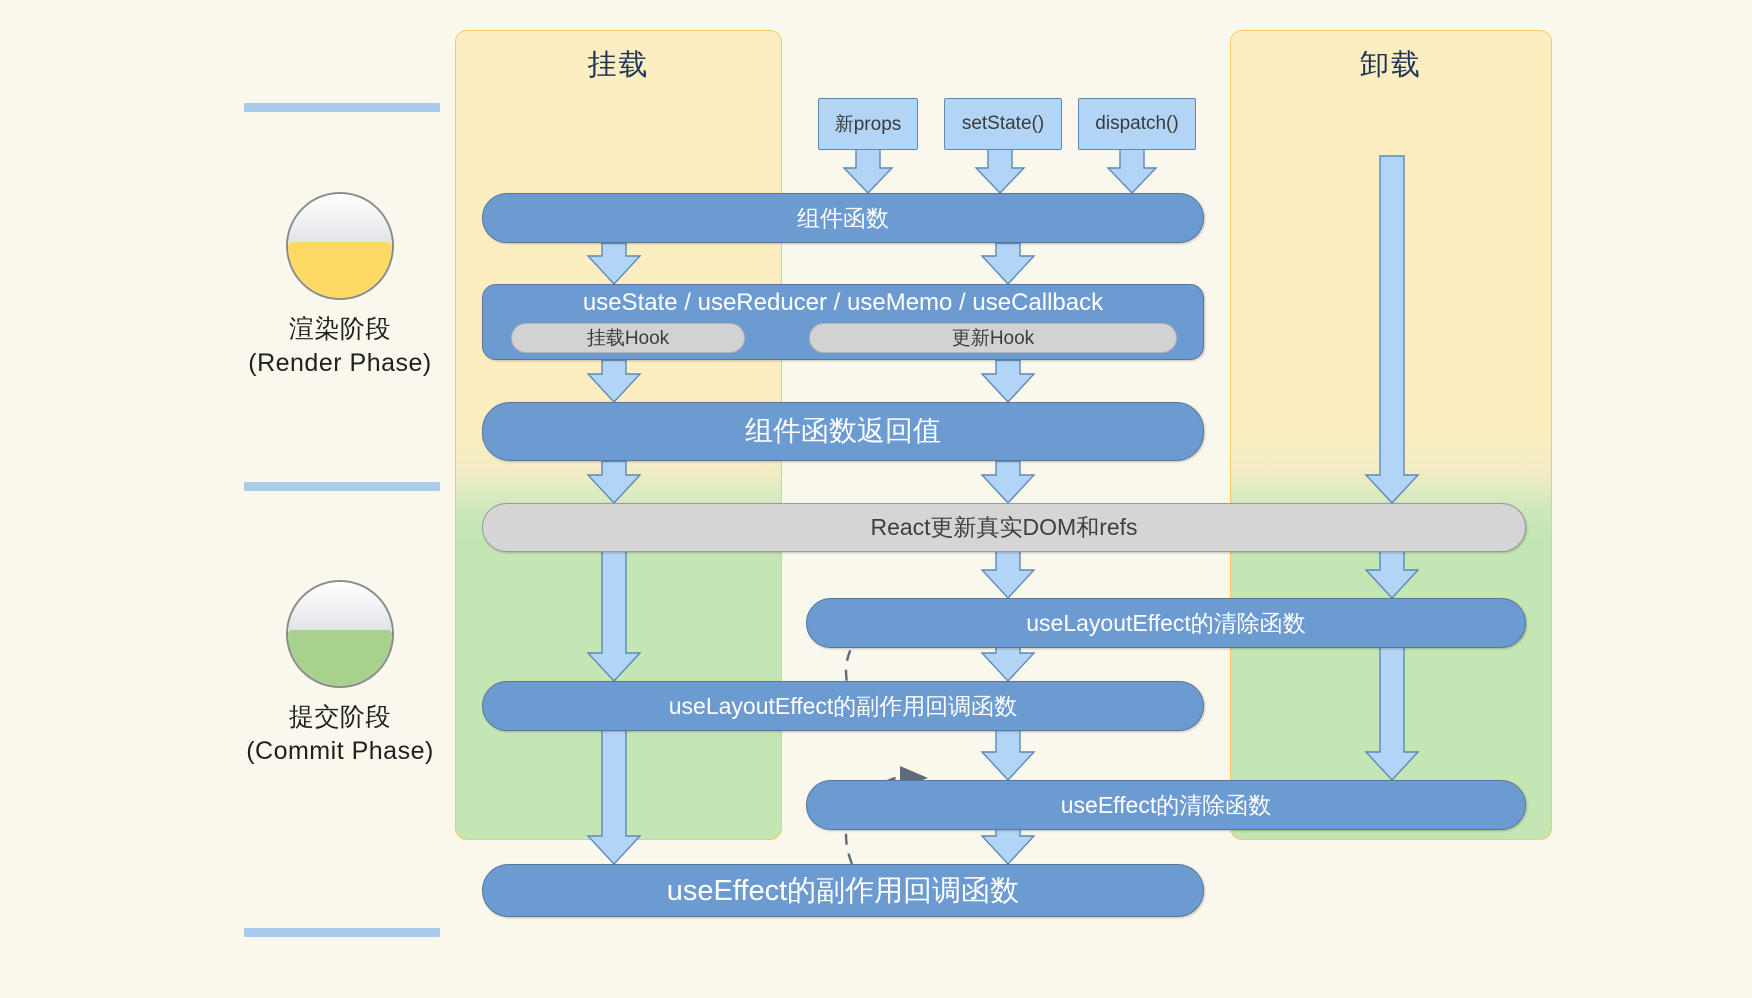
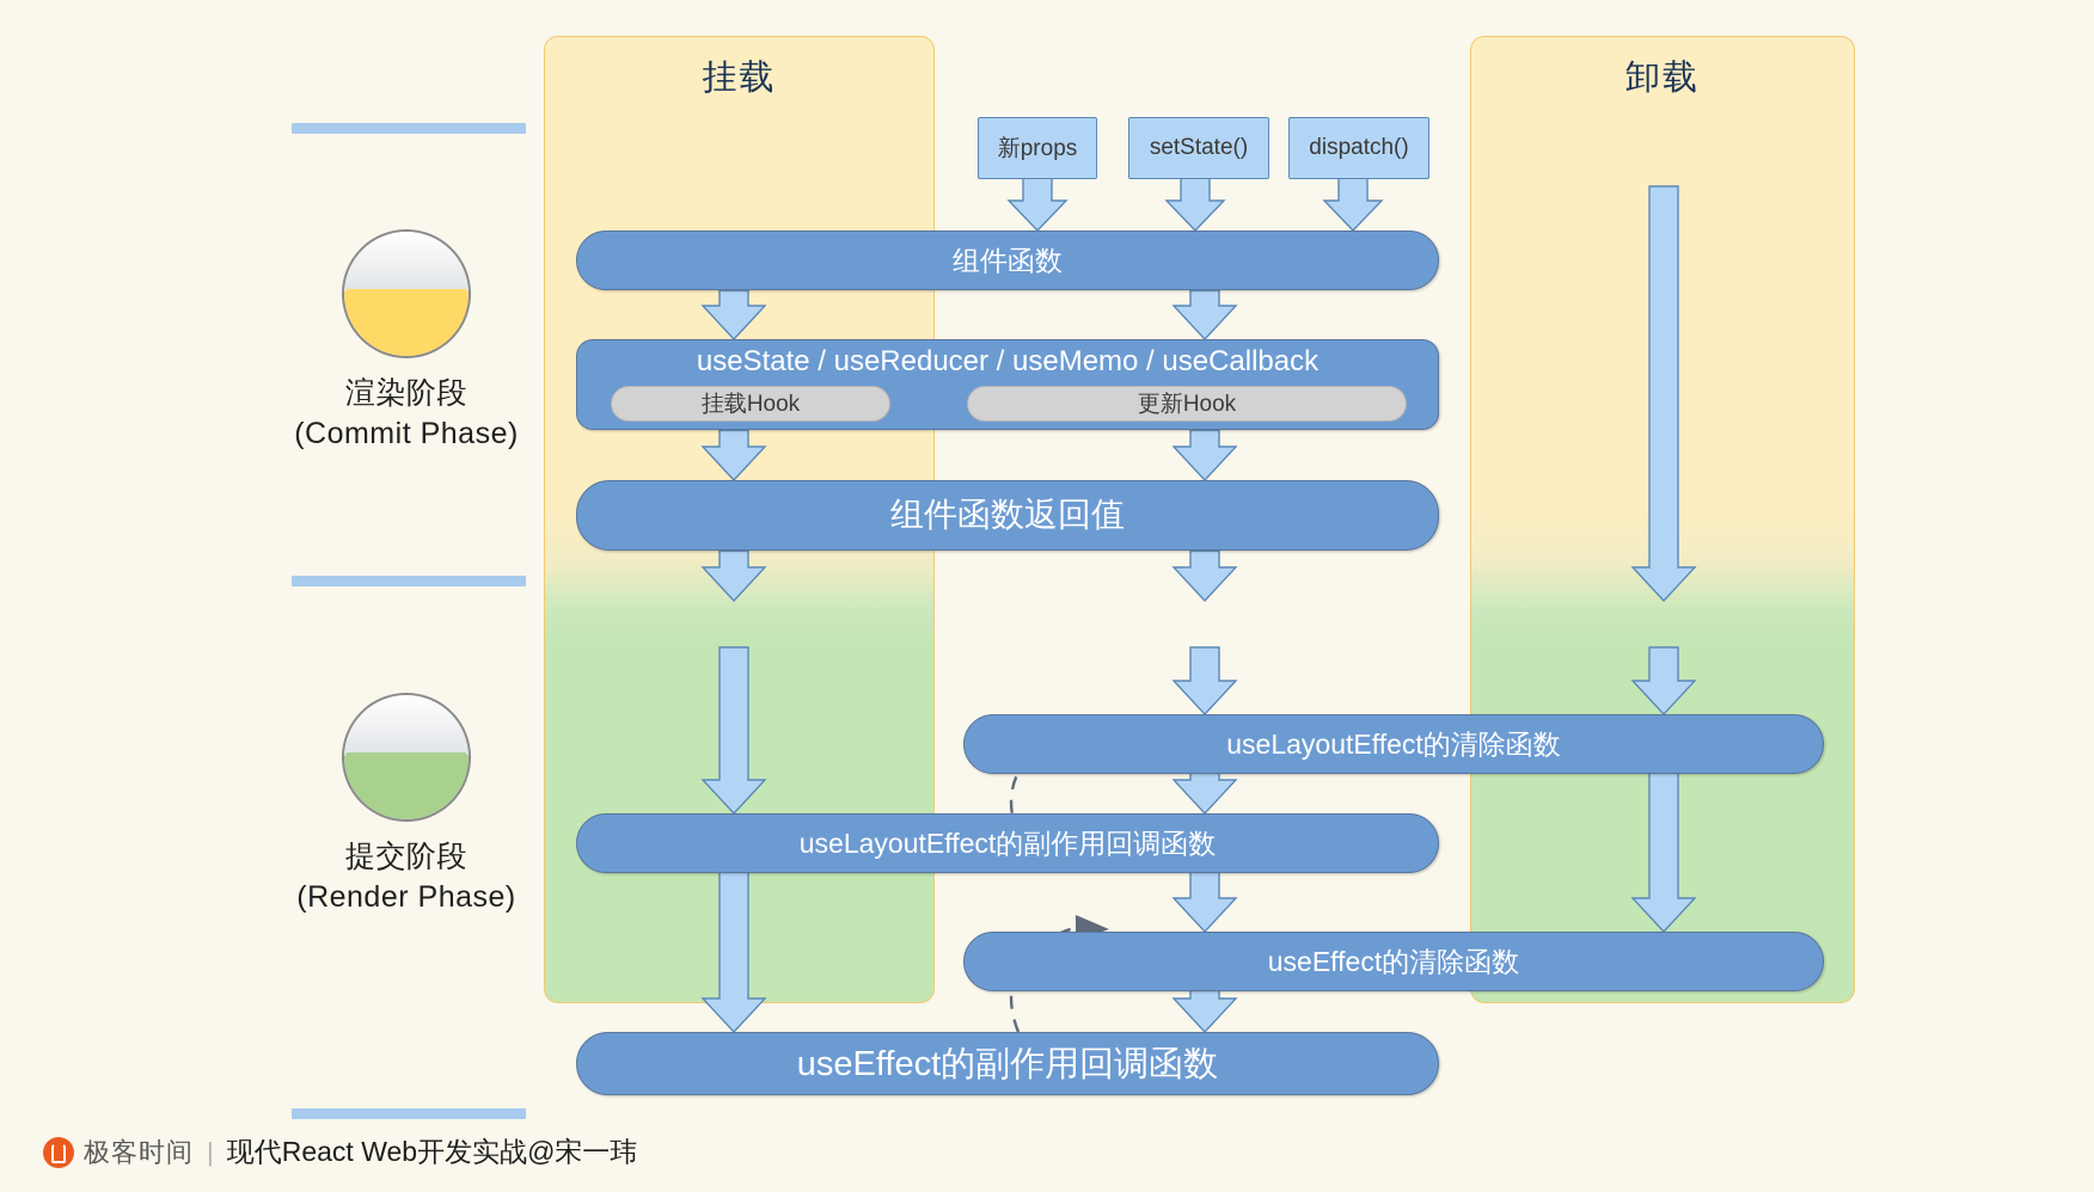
  挂载
  卸载
  新props
  setState()
  dispatch()
  组件函数
  useState / useReducer / useMemo / useCallback
  挂载Hook
  更新Hook
  组件函数返回值
- React更新真实DOM和refs
  useLayoutEffect的清除函数
  useLayoutEffect的副作用回调函数
  useEffect的清除函数
  useEffect的副作用回调函数
  渲染阶段
- (Render Phase)
+ (Commit Phase)
  提交阶段
- (Commit Phase)
+ (Render Phase)
+ 极客时间
+ |
+ 现代React Web开发实战@宋一玮
